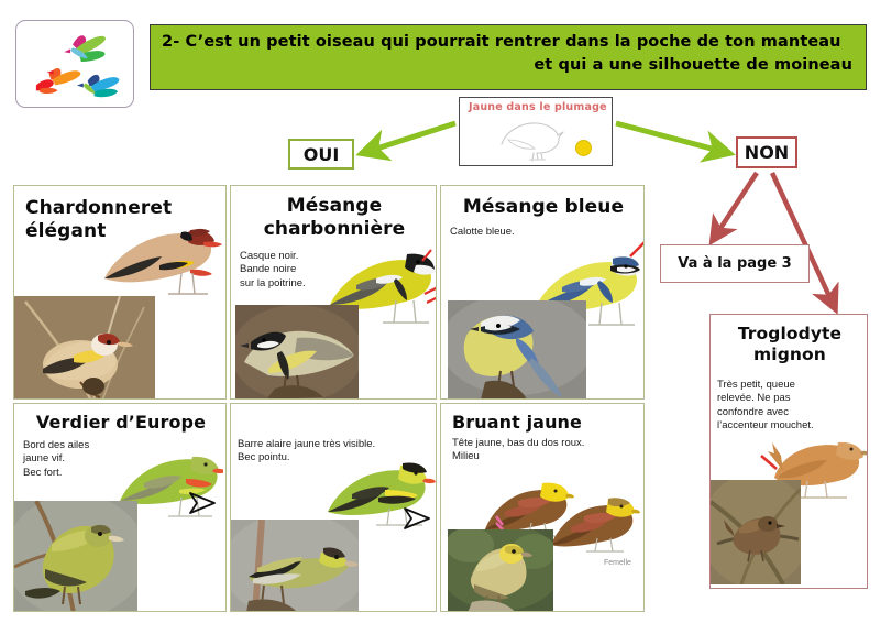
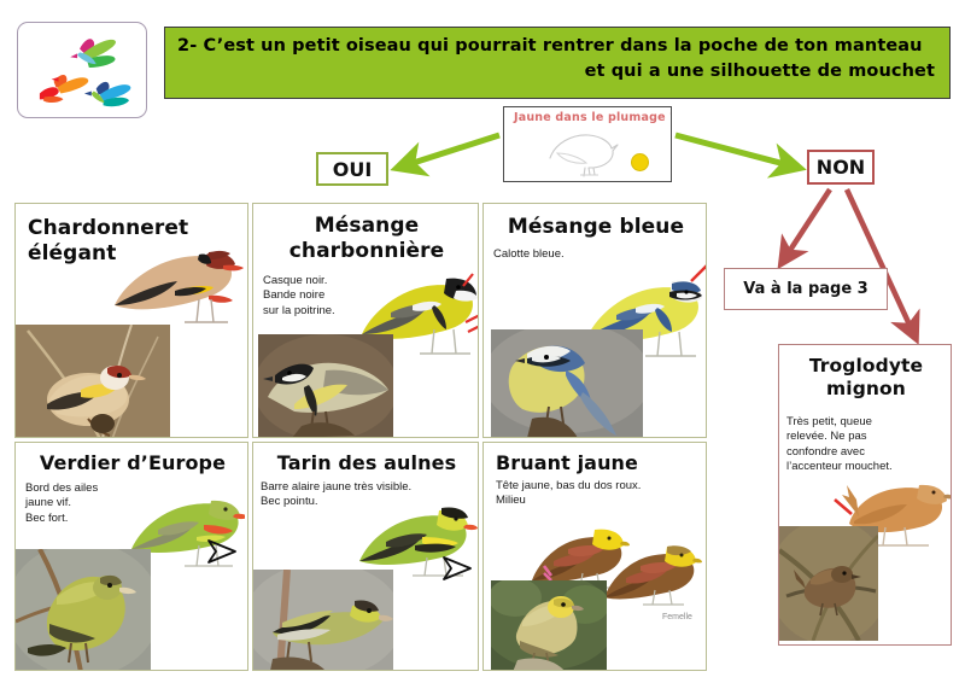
  2- C’est un petit oiseau qui pourrait rentrer dans la poche de ton manteau
- et qui a une silhouette de moineau
+ et qui a une silhouette de mouchet
  Jaune dans le plumage
  OUI
  NON
  Va à la page 3
  Chardonneret
  élégant
  Mésange
  charbonnière
  Casque noir.
  Bande noire
  sur la poitrine.
  Mésange bleue
  Calotte bleue.
  Verdier d’Europe
  Bord des ailes
  jaune vif.
  Bec fort.
+ Tarin des aulnes
  Barre alaire jaune très visible.
  Bec pointu.
  Bruant jaune
  Tête jaune, bas du dos roux.
  Milieu
  Troglodyte
  mignon
  Très petit, queue
  relevée. Ne pas
  confondre avec
  l’accenteur mouchet.
